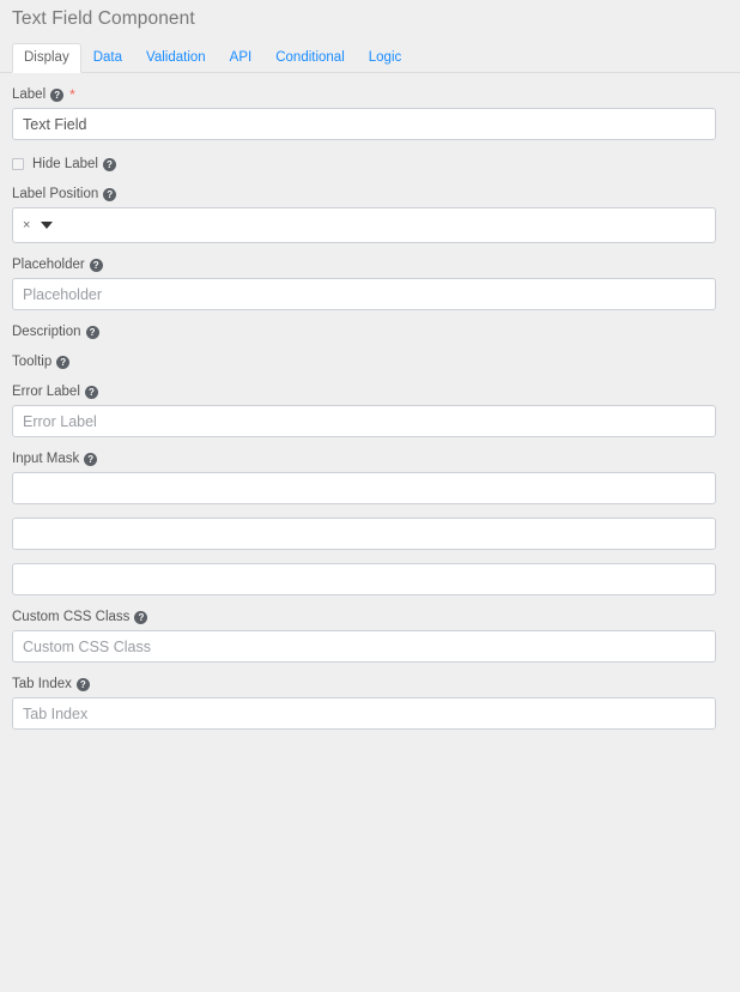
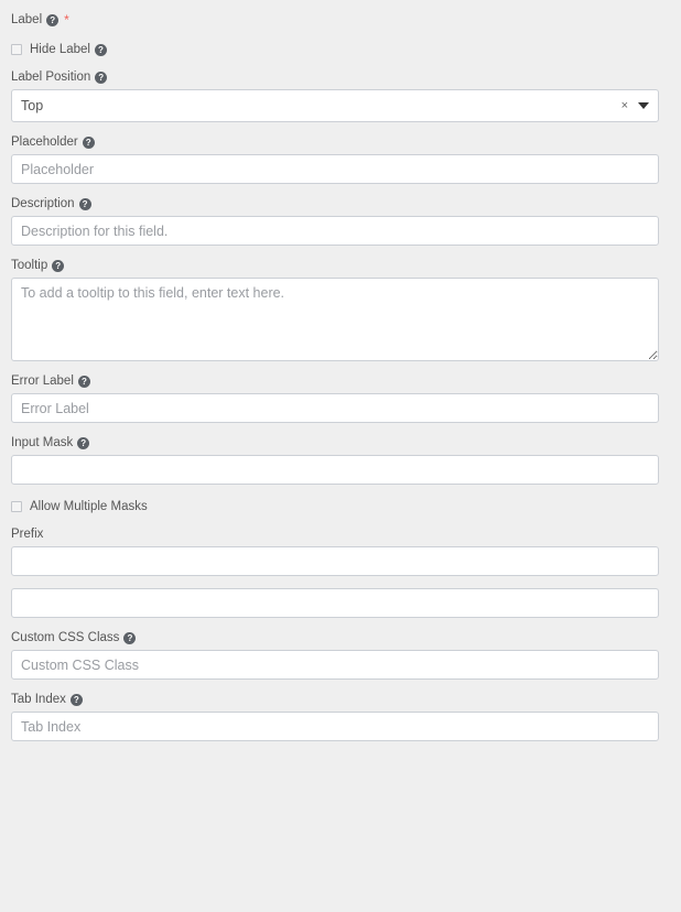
- Text Field Component
- Display
- Data
- Validation
- API
- Conditional
- Logic
  Label
  ?
  *
- Text Field
  Hide Label
  ?
  Label Position
  ?
+ Top
  ×
  Placeholder
  ?
  Placeholder
  Description
  ?
+ Description for this field.
  Tooltip
  ?
+ To add a tooltip to this field, enter text here.
  Error Label
  ?
  Error Label
  Input Mask
  ?
+ Allow Multiple Masks
+ Prefix
  Custom CSS Class
  ?
  Custom CSS Class
  Tab Index
  ?
  Tab Index
